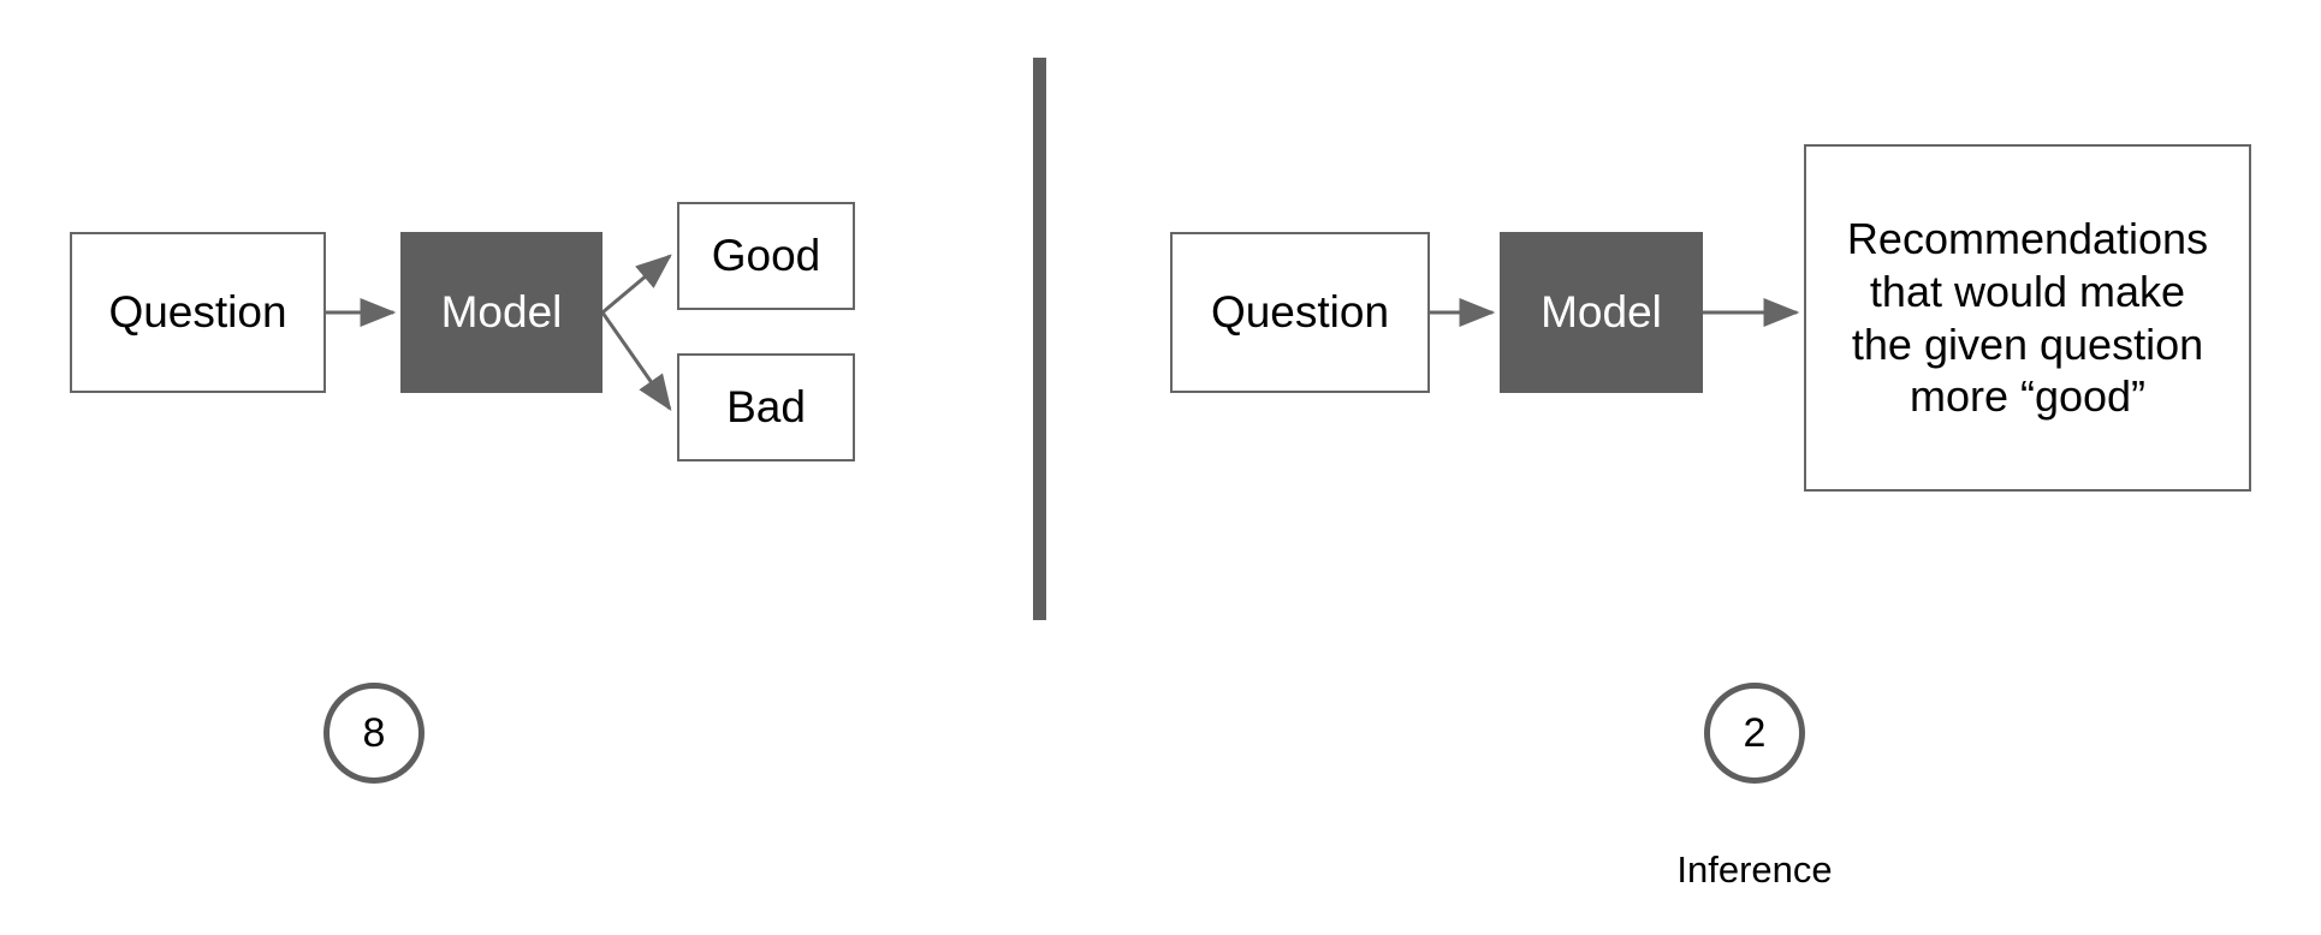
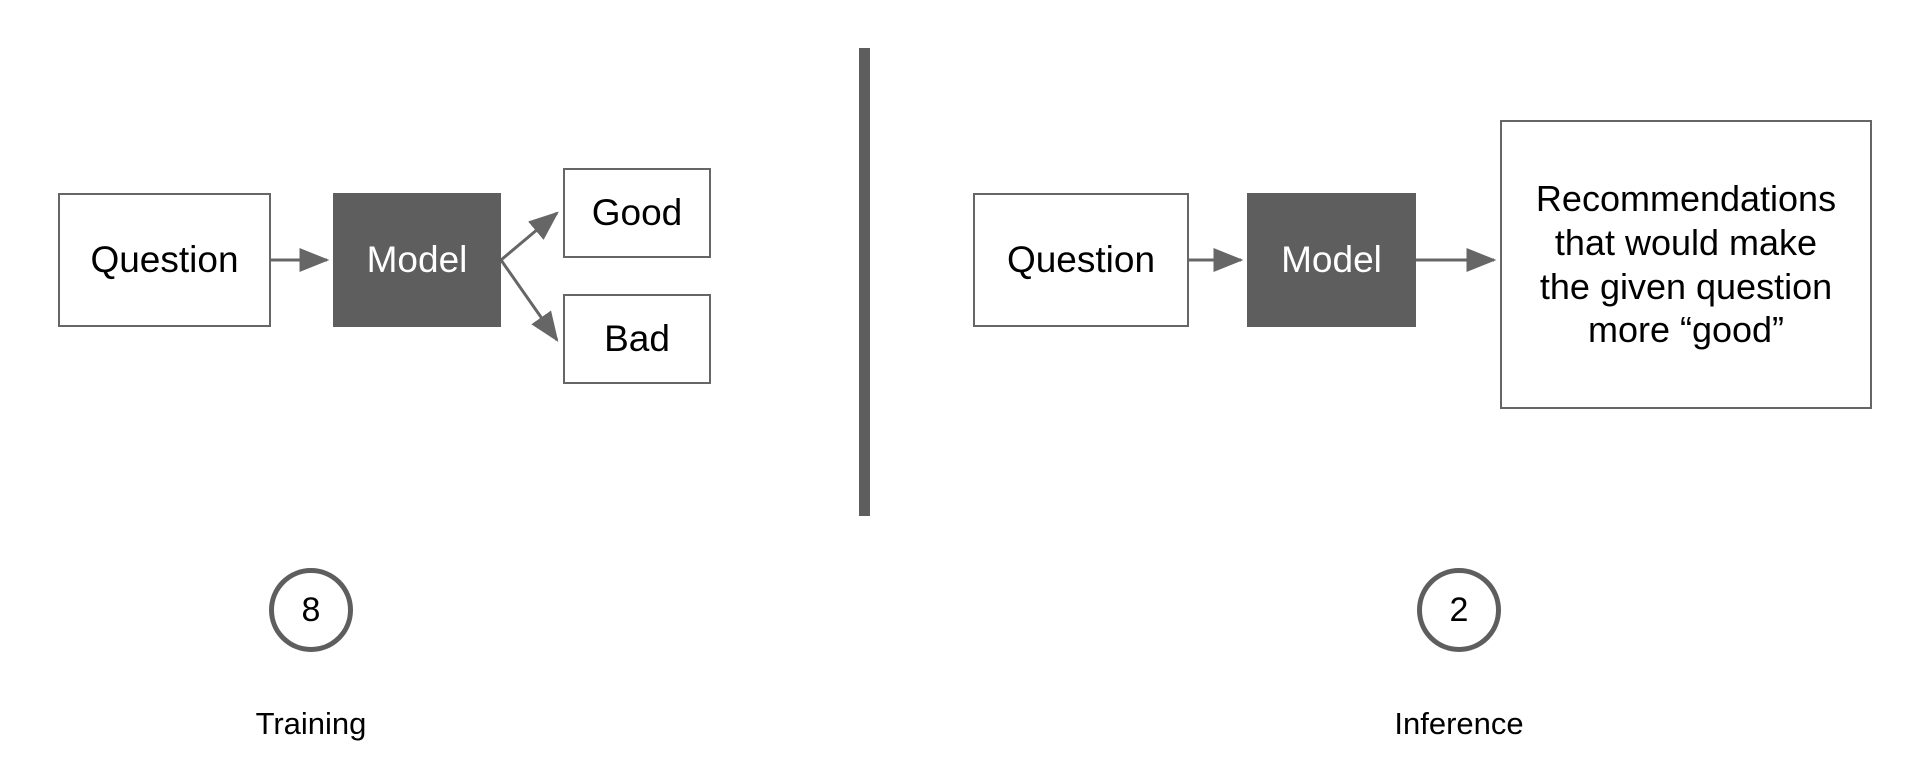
  Question
  Model
  Good
  Bad
  8
+ Training
  Question
  Model
  Recommendations
  that would make
  the given question
  more “good”
  2
  Inference
